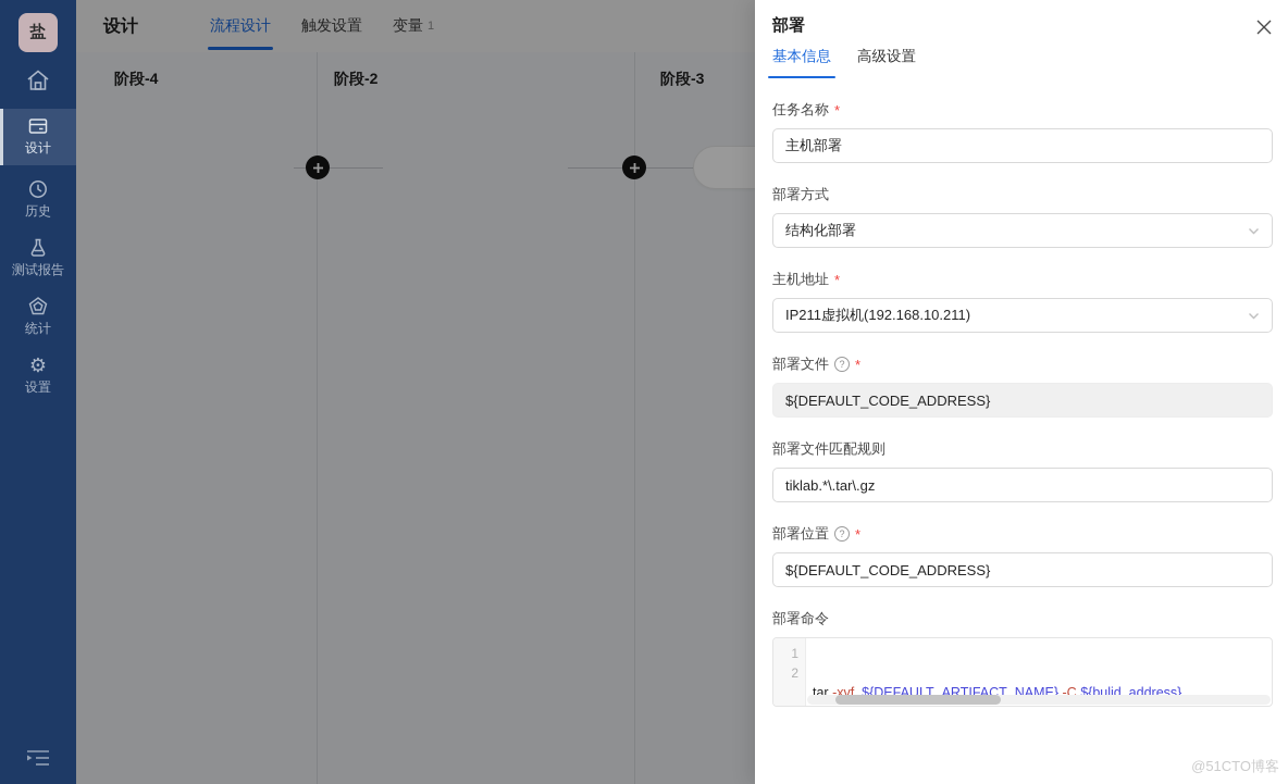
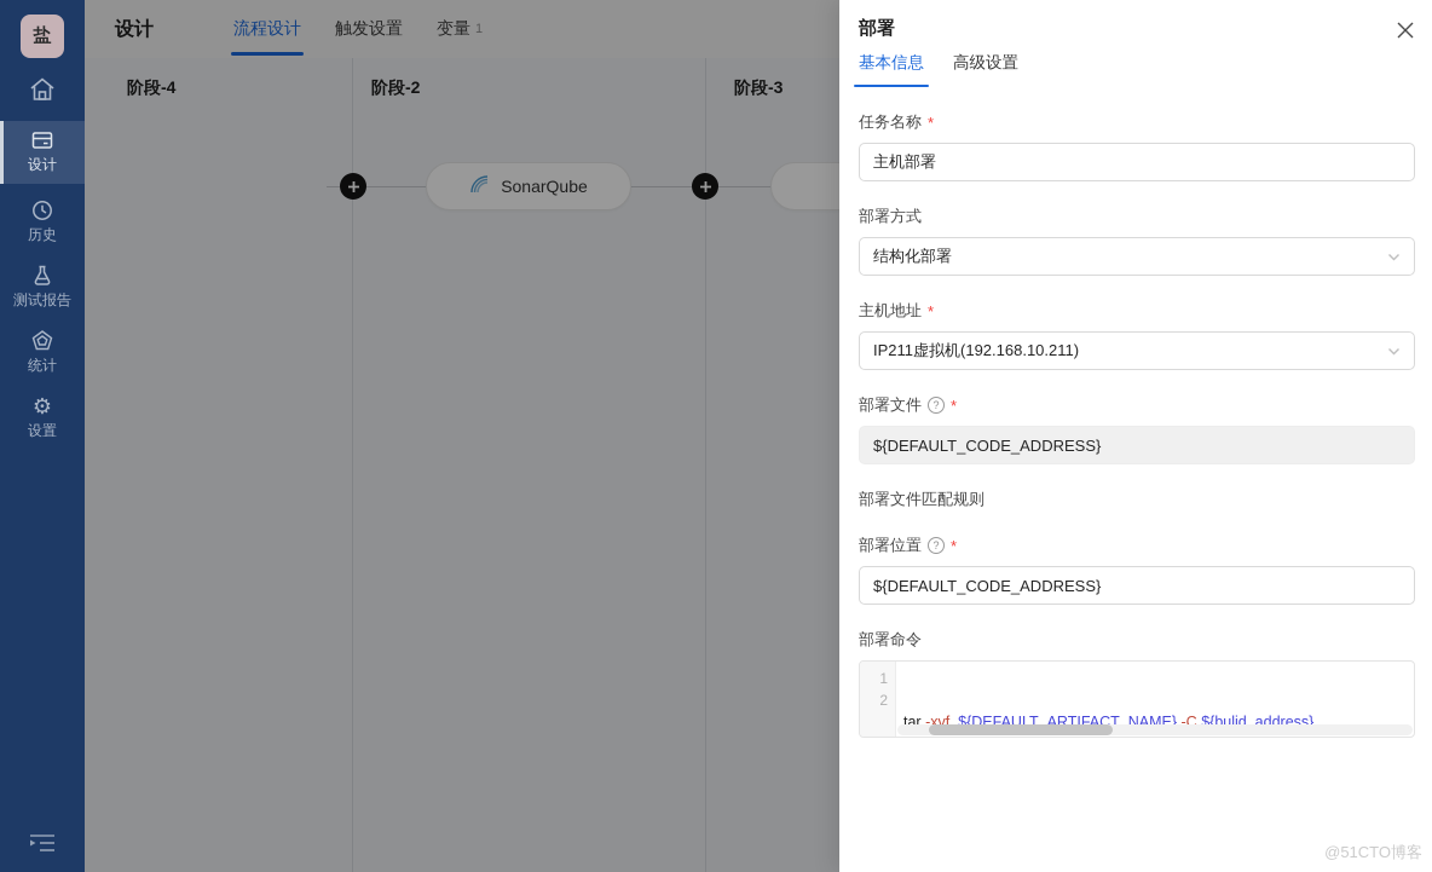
  盐
  设计
  历史
  测试报告
  统计
  ⚙
  设置
  设计
  流程设计
  触发设置
  变量
  1
  阶段-4
  阶段-2
  阶段-3
+ SonarQube
  部署
  基本信息
  高级设置
  任务名称
  *
  主机部署
  部署方式
  结构化部署
  主机地址
  *
  IP211虚拟机(192.168.10.211)
  部署文件
  ?
  *
  ${DEFAULT_CODE_ADDRESS}
  部署文件匹配规则
- tiklab.*\.tar\.gz
  部署位置
  ?
  *
  ${DEFAULT_CODE_ADDRESS}
  部署命令
  1
  2
  tar -xvf ${DEFAULT_ARTIFACT_NAME} -C ${bulid_address}
  @51CTO博客
